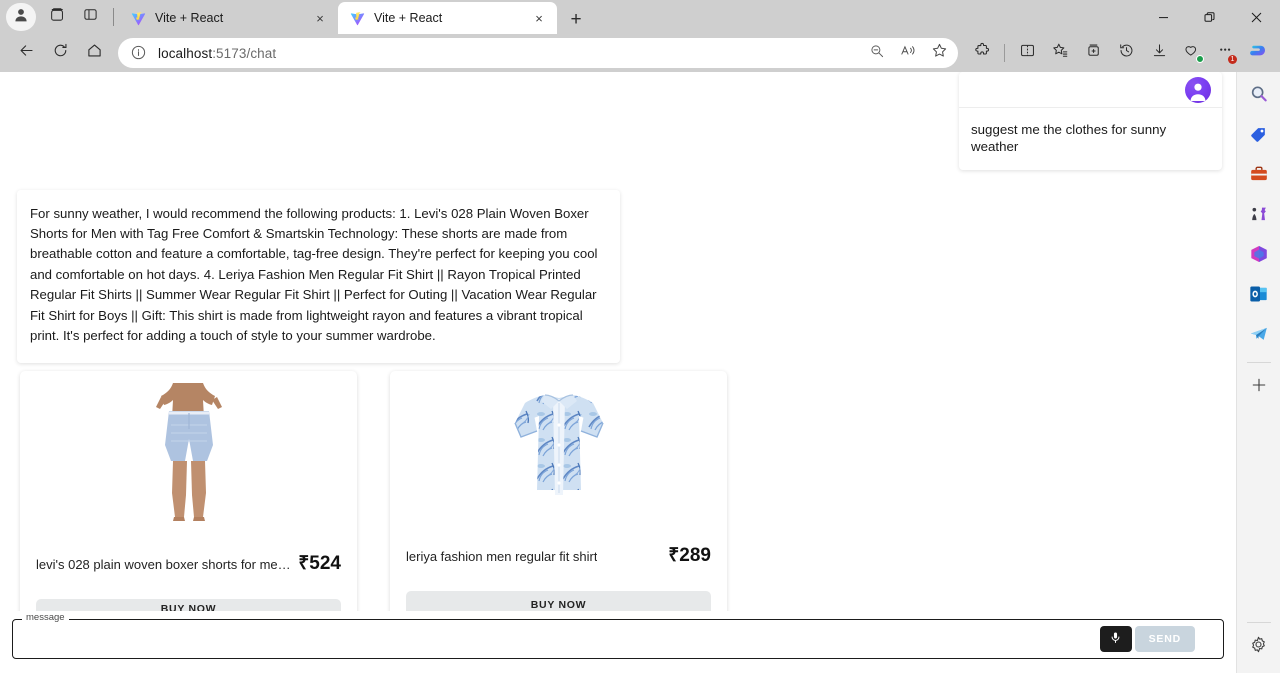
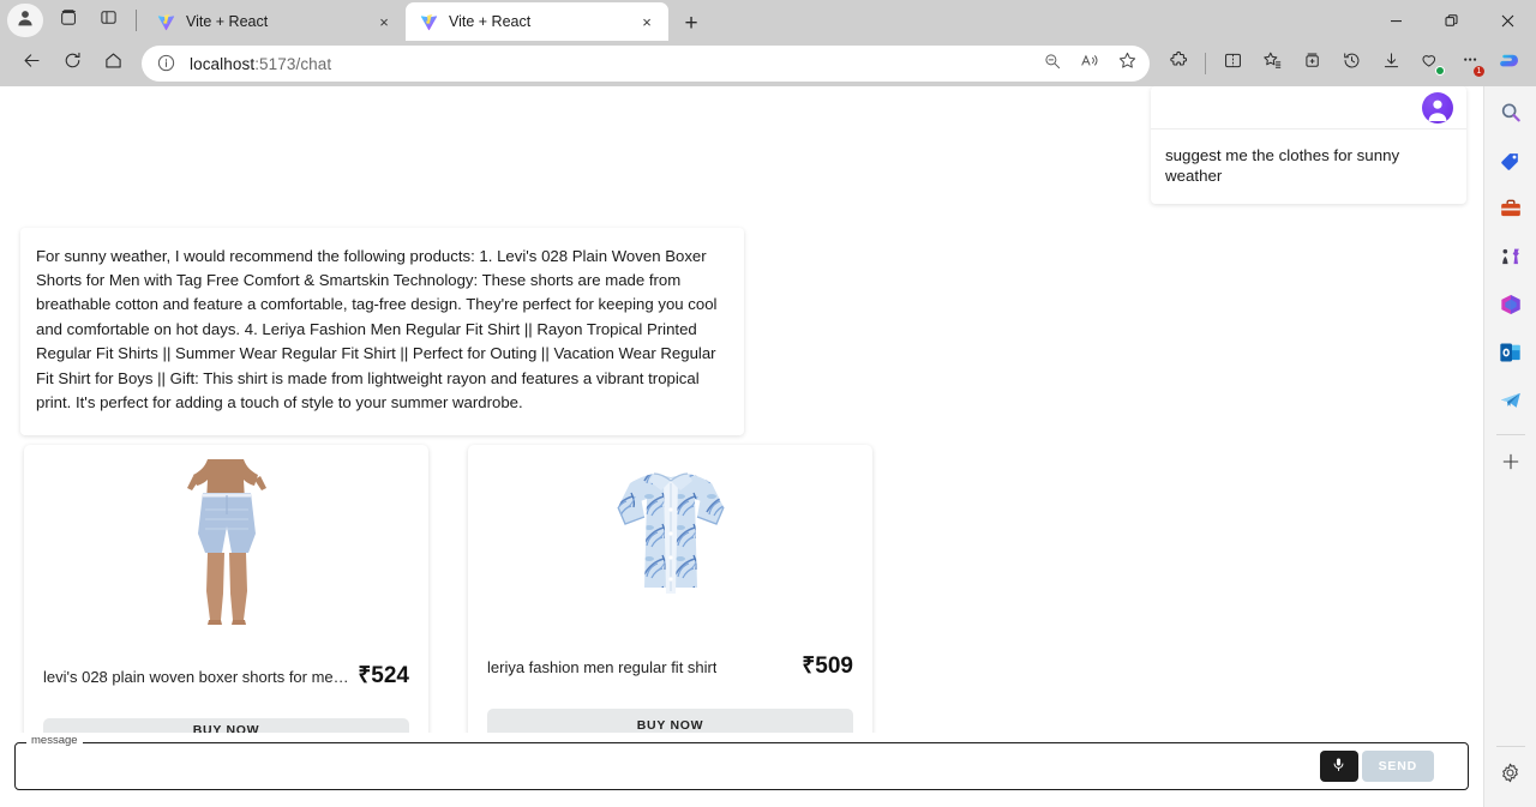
  Vite + React
  ×
  Vite + React
  ×
  +
  localhost:5173/chat
  suggest me the clothes for sunny weather
  For sunny weather, I would recommend the following products: 1. Levi's 028 Plain Woven Boxer Shorts for Men with Tag Free Comfort & Smartskin Technology: These shorts are made from breathable cotton and feature a comfortable, tag-free design. They're perfect for keeping you cool and comfortable on hot days. 4. Leriya Fashion Men Regular Fit Shirt || Rayon Tropical Printed Regular Fit Shirts || Summer Wear Regular Fit Shirt || Perfect for Outing || Vacation Wear Regular Fit Shirt for Boys || Gift: This shirt is made from lightweight rayon and features a vibrant tropical print. It's perfect for adding a touch of style to your summer wardrobe.
  levi's 028 plain woven boxer shorts for men
  ₹524
  BUY NOW
  leriya fashion men regular fit shirt
- ₹289
+ ₹509
  BUY NOW
  message
  SEND
